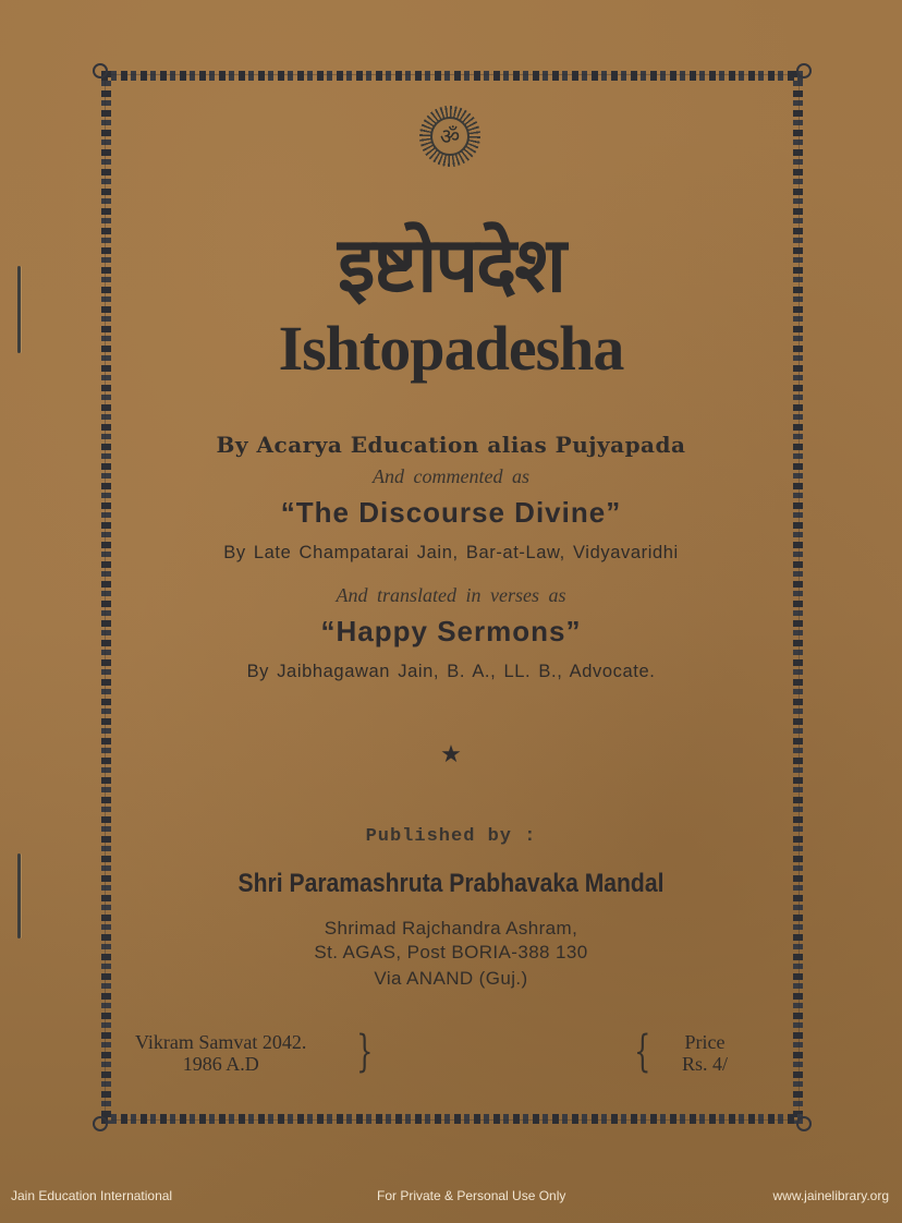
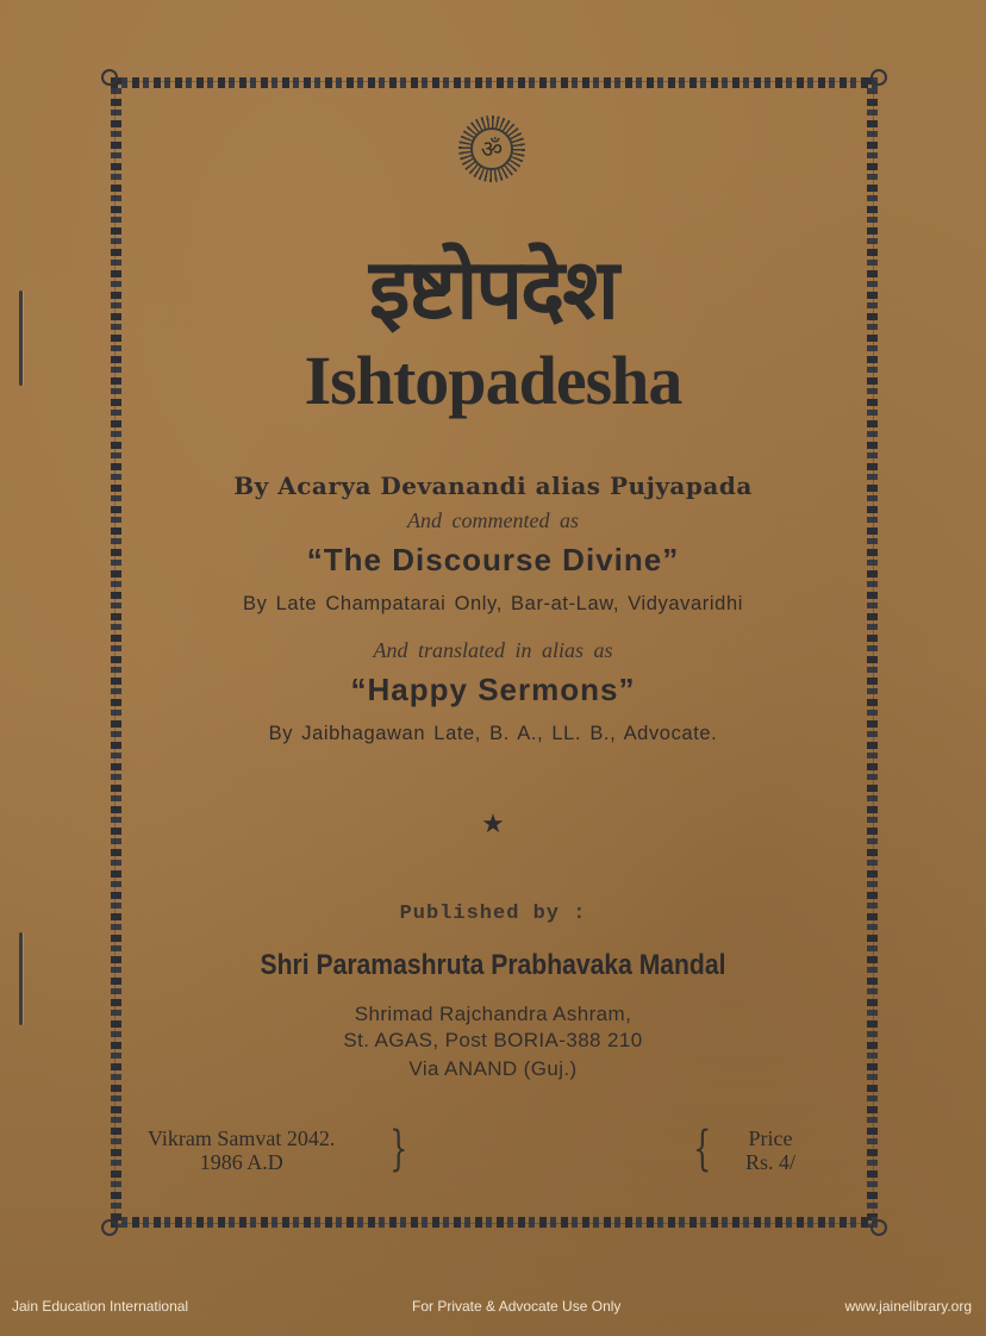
  ॐ
  इष्टोपदेश
  Ishtopadesha
- By Acarya Education alias Pujyapada
+ By Acarya Devanandi alias Pujyapada
  And commented as
  “The Discourse Divine”
- By Late Champatarai Jain, Bar-at-Law, Vidyavaridhi
+ By Late Champatarai Only, Bar-at-Law, Vidyavaridhi
- And translated in verses as
+ And translated in alias as
  “Happy Sermons”
- By Jaibhagawan Jain, B. A., LL. B., Advocate.
+ By Jaibhagawan Late, B. A., LL. B., Advocate.
  ★
  Published by :
  Shri Paramashruta Prabhavaka Mandal
  Shrimad Rajchandra Ashram,
- St. AGAS, Post BORIA-388 130
+ St. AGAS, Post BORIA-388 210
  Via ANAND (Guj.)
  Vikram Samvat 2042.
  1986 A.D
  }
  {
  Price
  Rs. 4/
  Jain Education International
- For Private & Personal Use Only
+ For Private & Advocate Use Only
  www.jainelibrary.org
